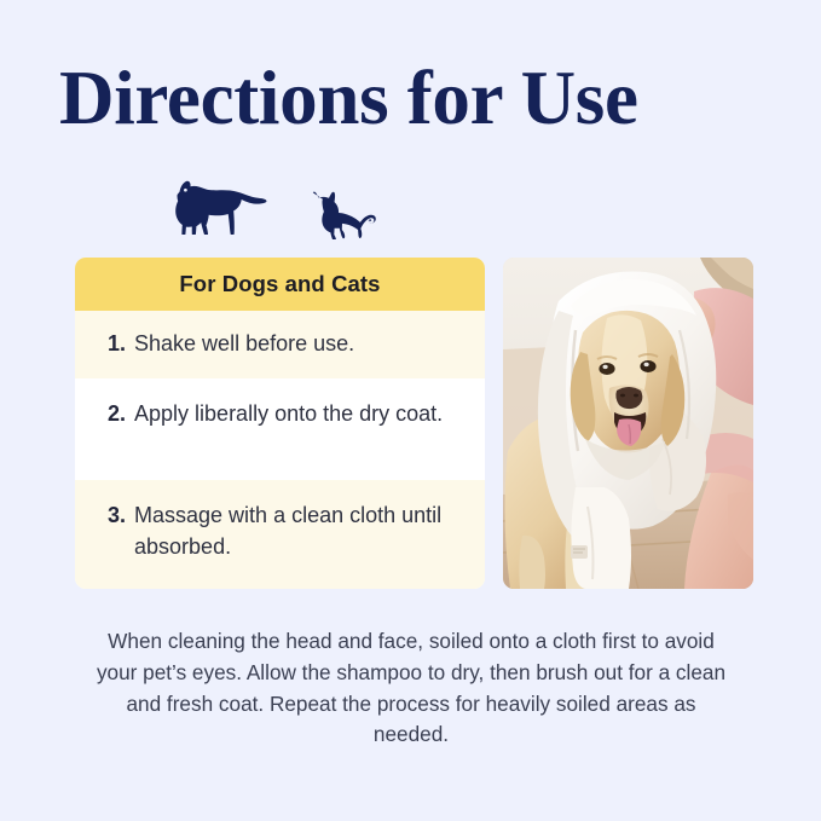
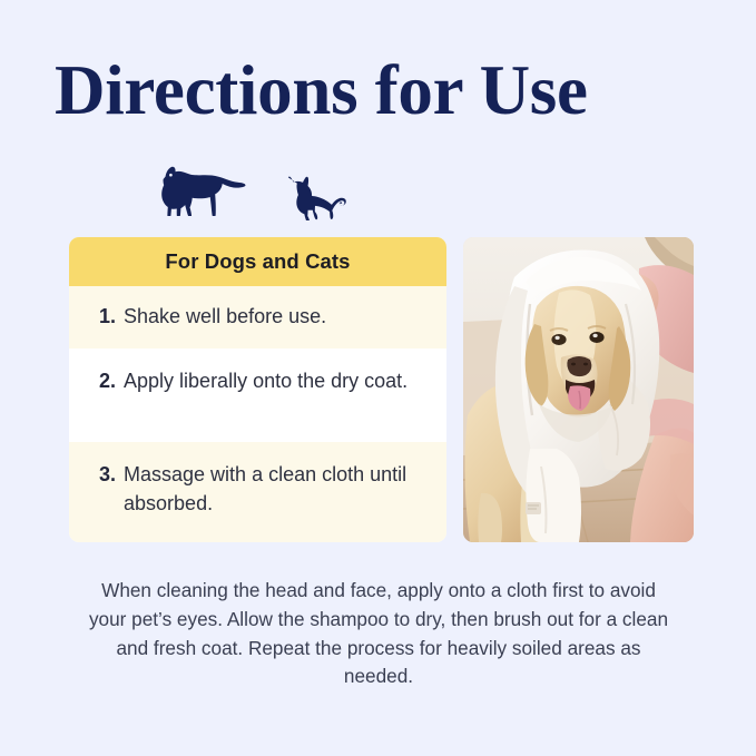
  Directions for Use
  For Dogs and Cats
  1.
  Shake well before use.
  2.
  Apply liberally onto the dry coat.
  3.
  Massage with a clean cloth until absorbed.
- When cleaning the head and face, soiled onto a cloth first to avoid your pet’s eyes. Allow the shampoo to dry, then brush out for a clean and fresh coat. Repeat the process for heavily soiled areas as needed.
+ When cleaning the head and face, apply onto a cloth first to avoid your pet’s eyes. Allow the shampoo to dry, then brush out for a clean and fresh coat. Repeat the process for heavily soiled areas as needed.
